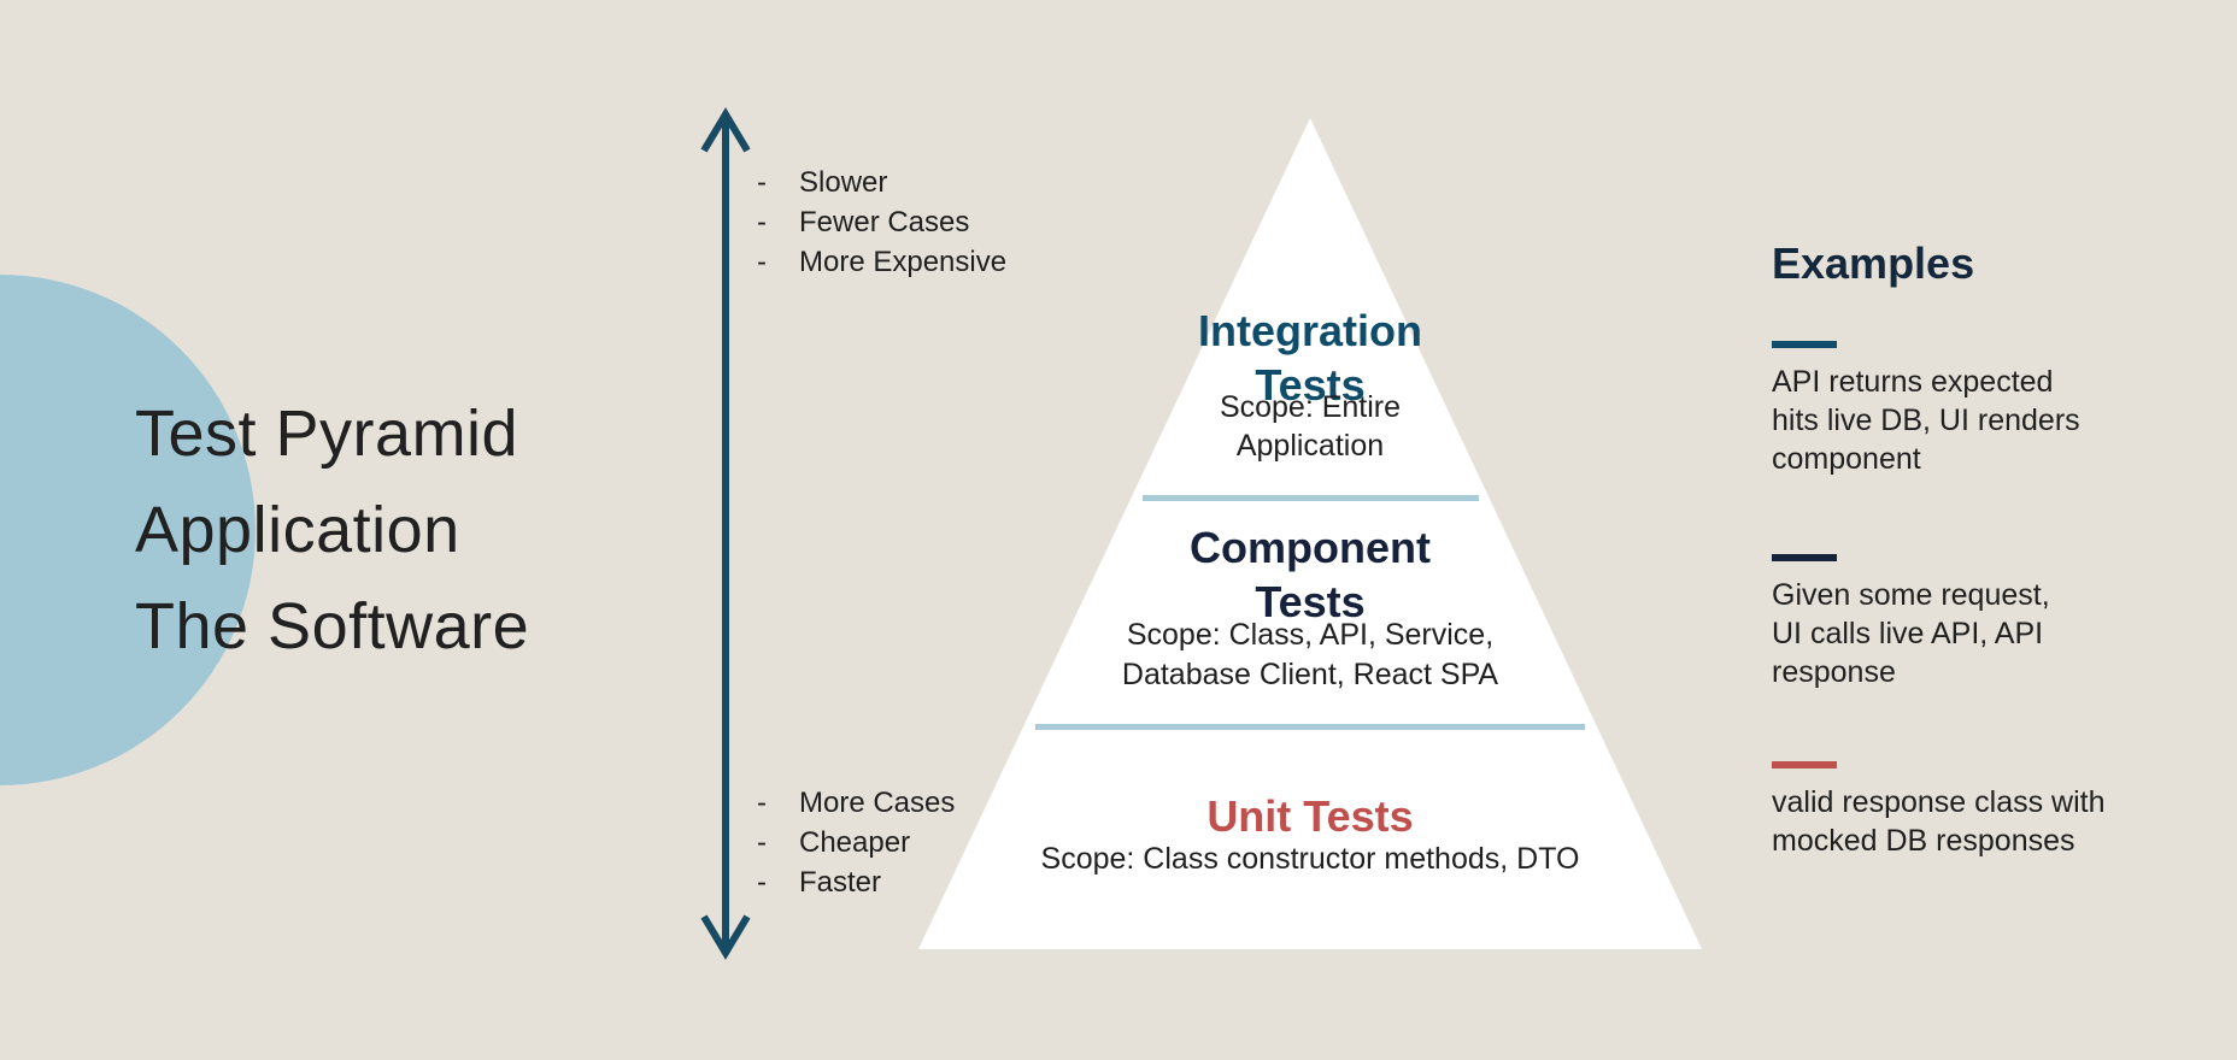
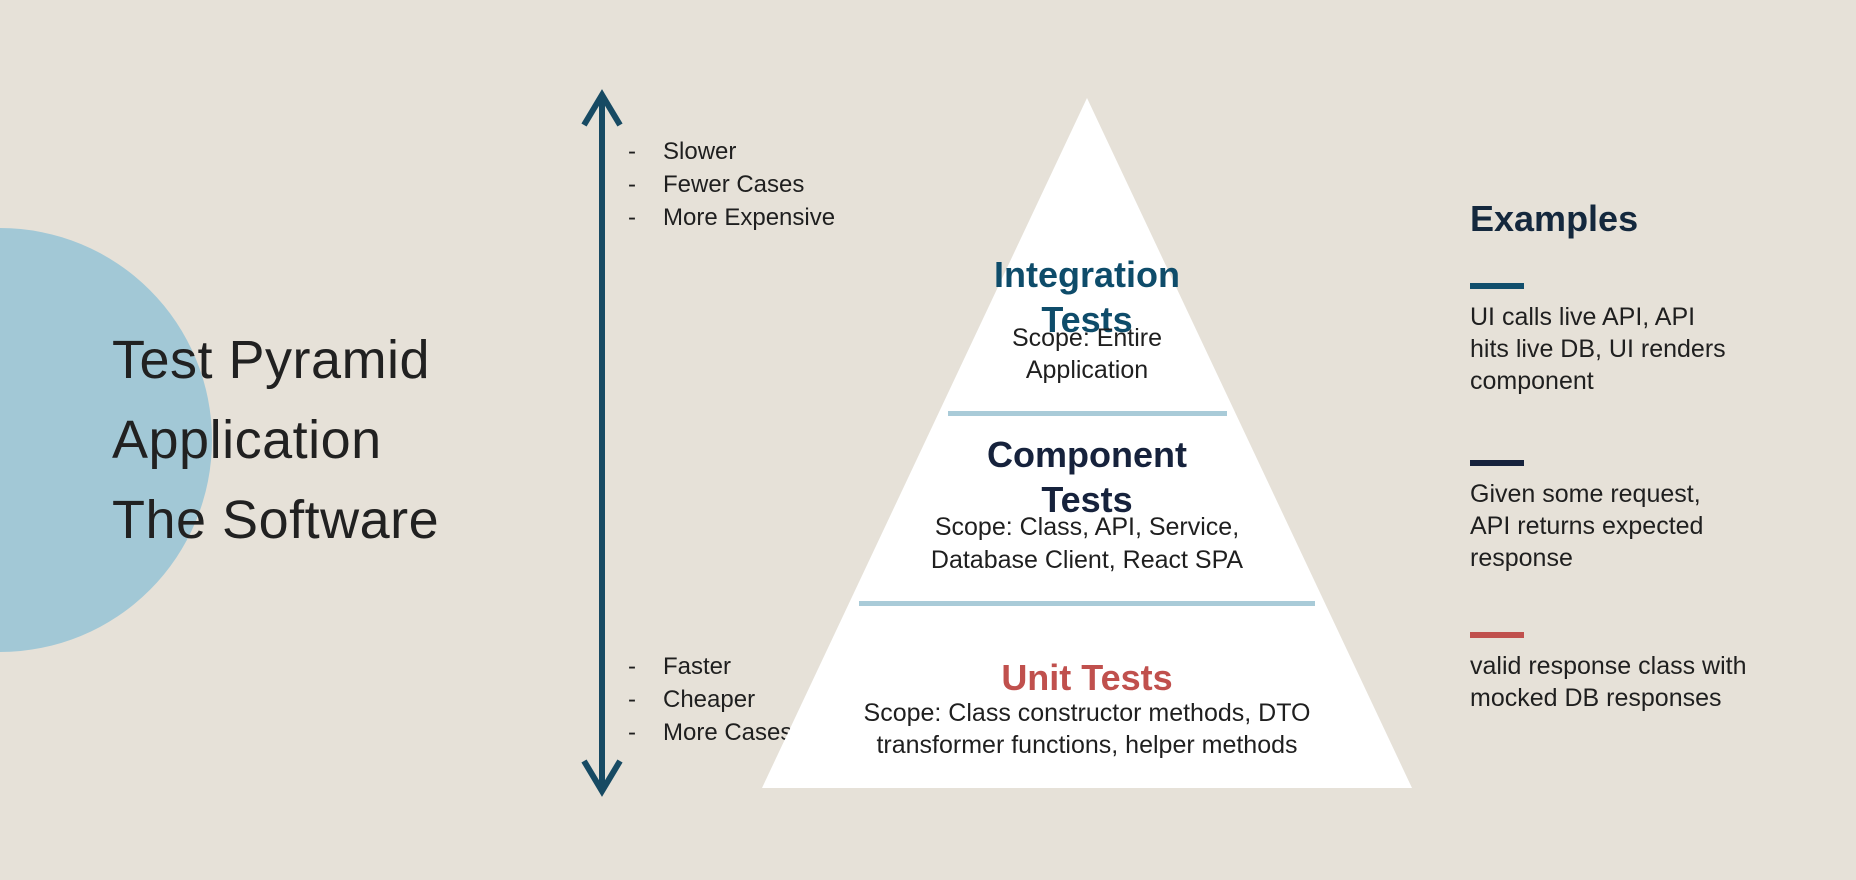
  Test Pyramid
  Application
  The Software
  - Slower
  - Fewer Cases
  - More Expensive
- - More Cases
+ - Faster
  - Cheaper
- - Faster
+ - More Cases
  Integration
  Tests
  Scope: Entire
  Application
  Component
  Tests
  Scope: Class, API, Service,
  Database Client, React SPA
  Unit Tests
  Scope: Class constructor methods, DTO
+ transformer functions, helper methods
  Examples
- API returns expected
+ UI calls live API, API
  hits live DB, UI renders
  component
  Given some request,
- UI calls live API, API
+ API returns expected
  response
  valid response class with
  mocked DB responses
